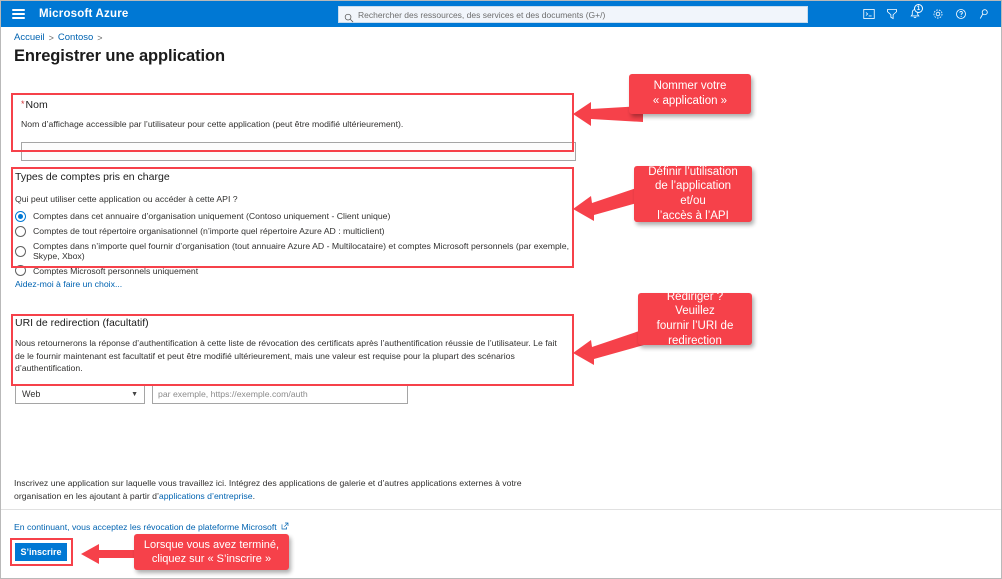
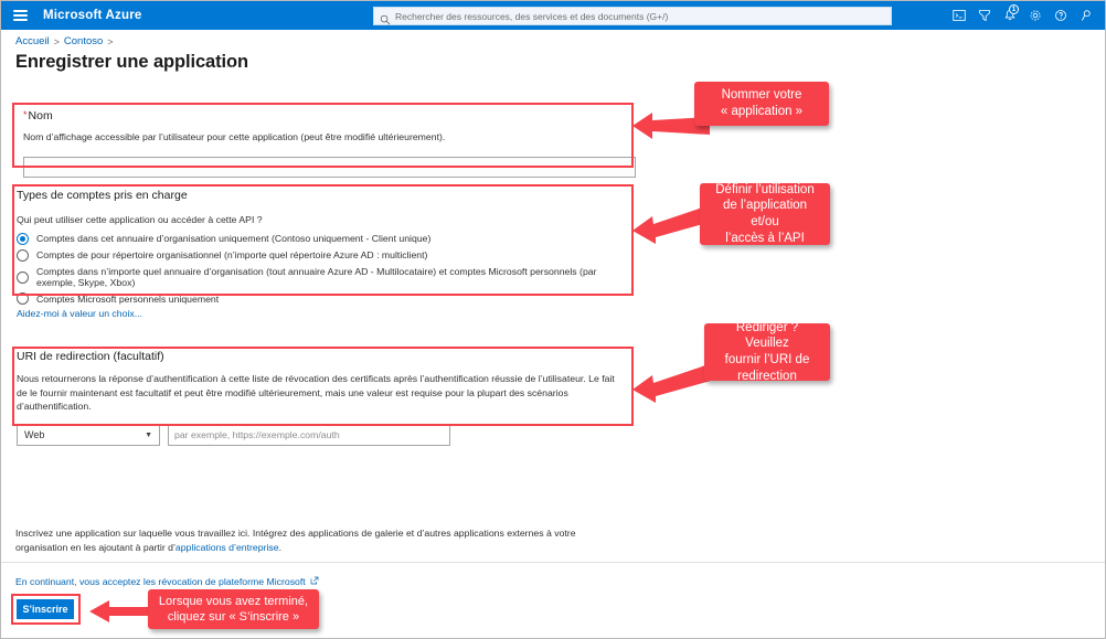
  Microsoft Azure
  Rechercher des ressources, des services et des documents (G+/)
  Accueil
  >
  Contoso
  >
  Enregistrer une application
  ···
  *Nom
  Nom d’affichage accessible par l’utilisateur pour cette application (peut être modifié ultérieurement).
  Types de comptes pris en charge
  Qui peut utiliser cette application ou accéder à cette API ?
  Comptes dans cet annuaire d’organisation uniquement (Contoso uniquement - Client unique)
- Comptes de tout répertoire organisationnel (n’importe quel répertoire Azure AD : multiclient)
+ Comptes de pour répertoire organisationnel (n’importe quel répertoire Azure AD : multiclient)
- Comptes dans n’importe quel fournir d’organisation (tout annuaire Azure AD - Multilocataire) et comptes Microsoft personnels (par exemple, Skype, Xbox)
+ Comptes dans n’importe quel annuaire d’organisation (tout annuaire Azure AD - Multilocataire) et comptes Microsoft personnels (par exemple, Skype, Xbox)
  Comptes Microsoft personnels uniquement
- Aidez-moi à faire un choix...
+ Aidez-moi à valeur un choix...
  URI de redirection (facultatif)
  Nous retournerons la réponse d’authentification à cette liste de révocation des certificats après l’authentification réussie de l’utilisateur. Le fait de le fournir maintenant est facultatif et peut être modifié ultérieurement, mais une valeur est requise pour la plupart des scénarios d’authentification.
  Web
  par exemple, https://exemple.com/auth
  Inscrivez une application sur laquelle vous travaillez ici. Intégrez des applications de galerie et d’autres applications externes à votre organisation en les ajoutant à partir d’applications d’entreprise.
  En continuant, vous acceptez les révocation de plateforme Microsoft
  S’inscrire
  Nommer votre
  « application »
  Définir l’utilisation
  de l’application et/ou
  l’accès à l’API
  Rediriger ? Veuillez
  fournir l’URI de
  redirection
  Lorsque vous avez terminé,
  cliquez sur « S’inscrire »
